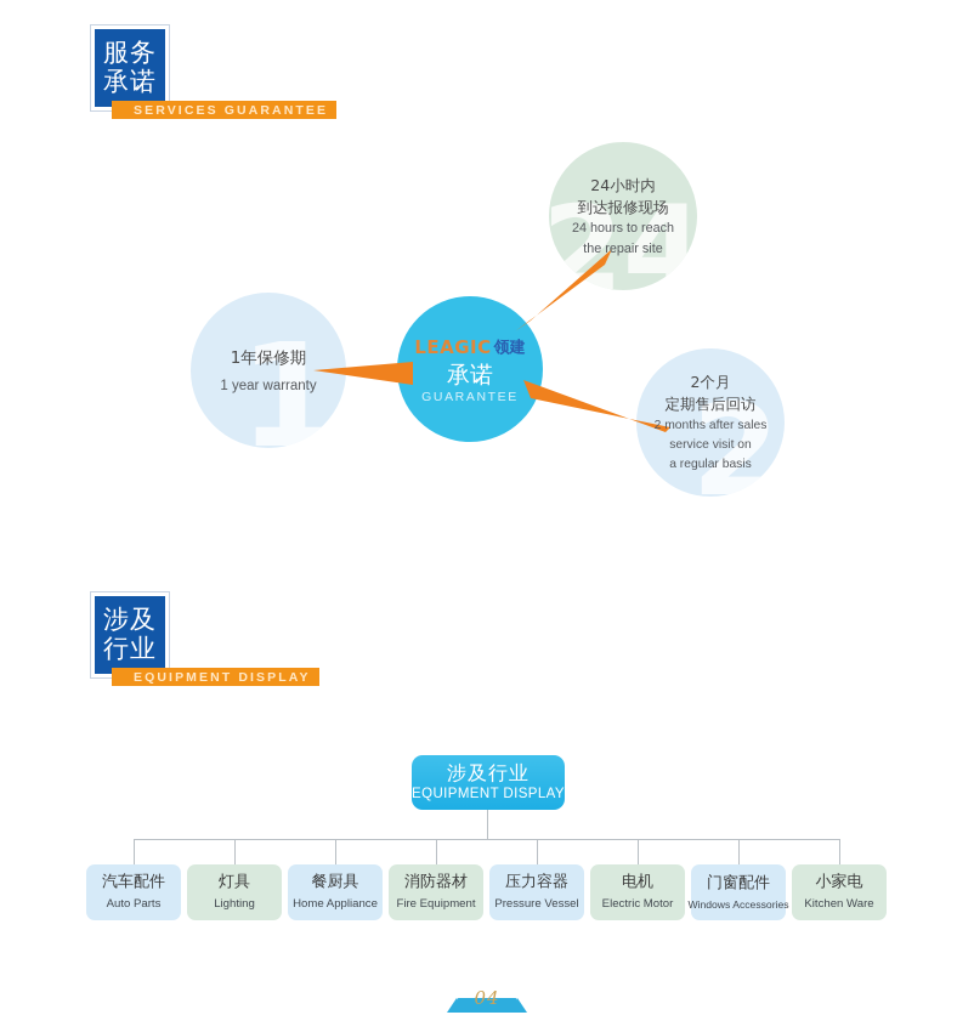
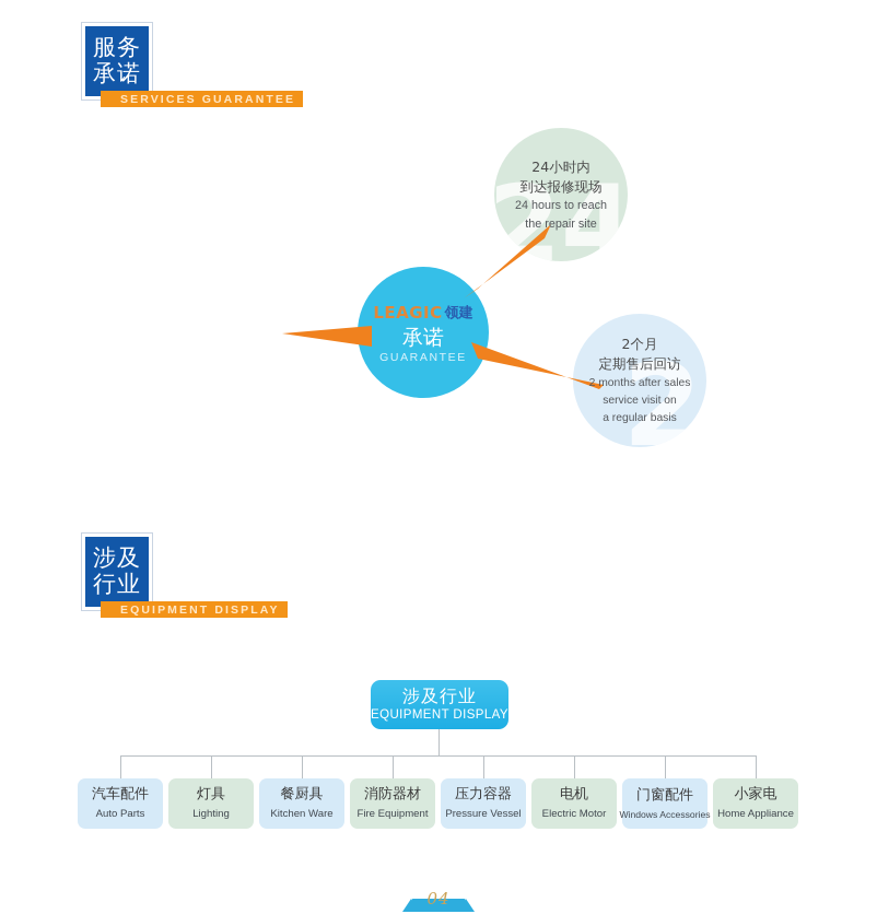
  服务
  承诺
  SERVICES GUARANTEE
- 1
- 1年保修期
- 1 year warranty
  24
  24小时内
  到达报修现场
  24 hours to reach
  the repair site
  2
  2个月
  定期售后回访
  2 months after sales
  service visit on
  a regular basis
  LEAGIC
  领建
  承诺
  GUARANTEE
  涉及
  行业
  EQUIPMENT DISPLAY
  涉及行业
  EQUIPMENT DISPLAY
  汽车配件
  Auto Parts
  灯具
  Lighting
  餐厨具
- Home Appliance
+ Kitchen Ware
  消防器材
  Fire Equipment
  压力容器
  Pressure Vessel
  电机
  Electric Motor
  门窗配件
  Windows Accessories
  小家电
- Kitchen Ware
+ Home Appliance
  04
